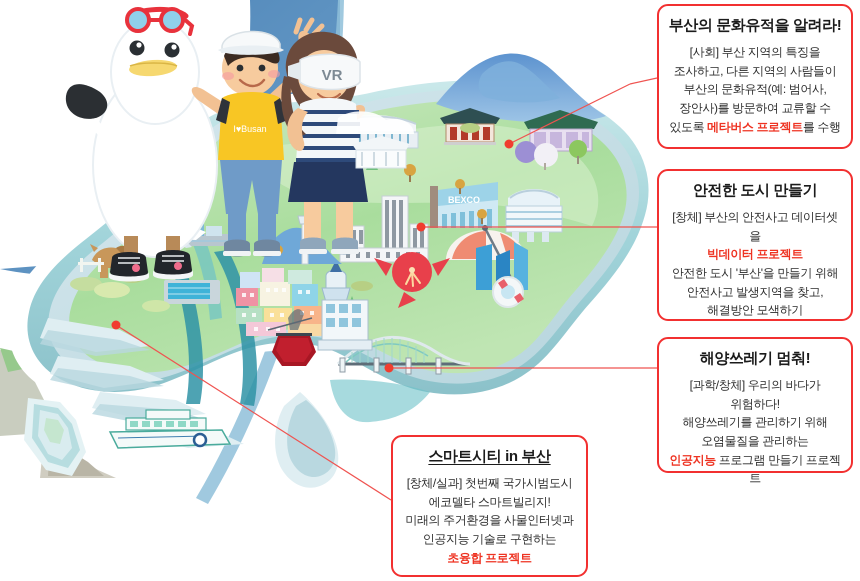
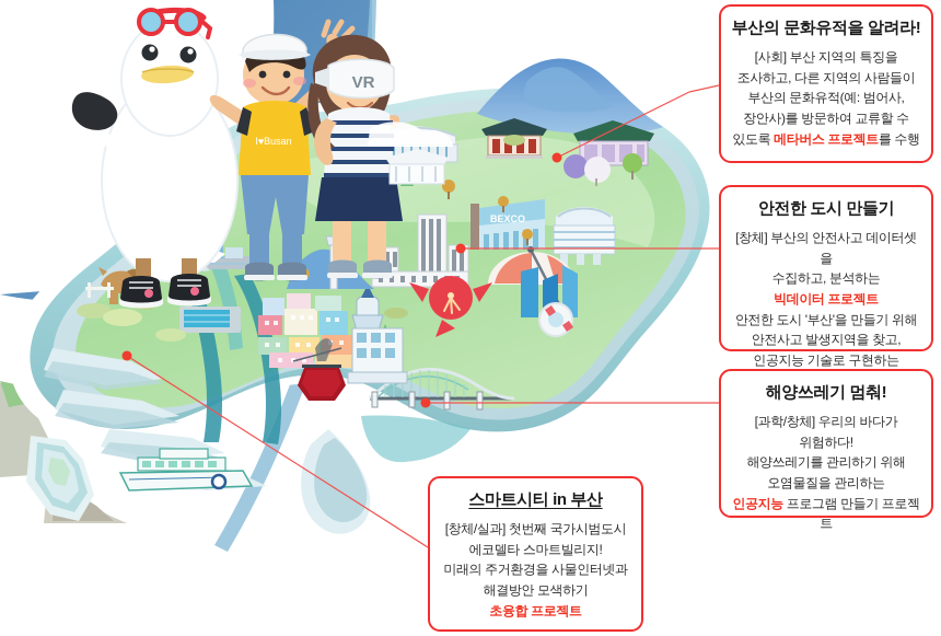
  BEXCO
  I♥Busan
  VR
  부산의 문화유적을 알려라!
  [사회] 부산 지역의 특징을
  조사하고, 다른 지역의 사람들이
  부산의 문화유적(예: 범어사,
  장안사)를 방문하여 교류할 수
  있도록 메타버스 프로젝트를 수행
  안전한 도시 만들기
  [창체] 부산의 안전사고 데이터셋을
+ 수집하고, 분석하는
  빅데이터 프로젝트
  안전한 도시 '부산'을 만들기 위해
  안전사고 발생지역을 찾고,
- 해결방안 모색하기
+ 인공지능 기술로 구현하는
  해양쓰레기 멈춰!
  [과학/창체] 우리의 바다가
  위험하다!
  해양쓰레기를 관리하기 위해
  오염물질을 관리하는
  인공지능 프로그램 만들기 프로젝트
  스마트시티 in 부산
  [창체/실과] 첫번째 국가시범도시
  에코델타 스마트빌리지!
  미래의 주거환경을 사물인터넷과
- 인공지능 기술로 구현하는
+ 해결방안 모색하기
  초융합 프로젝트
